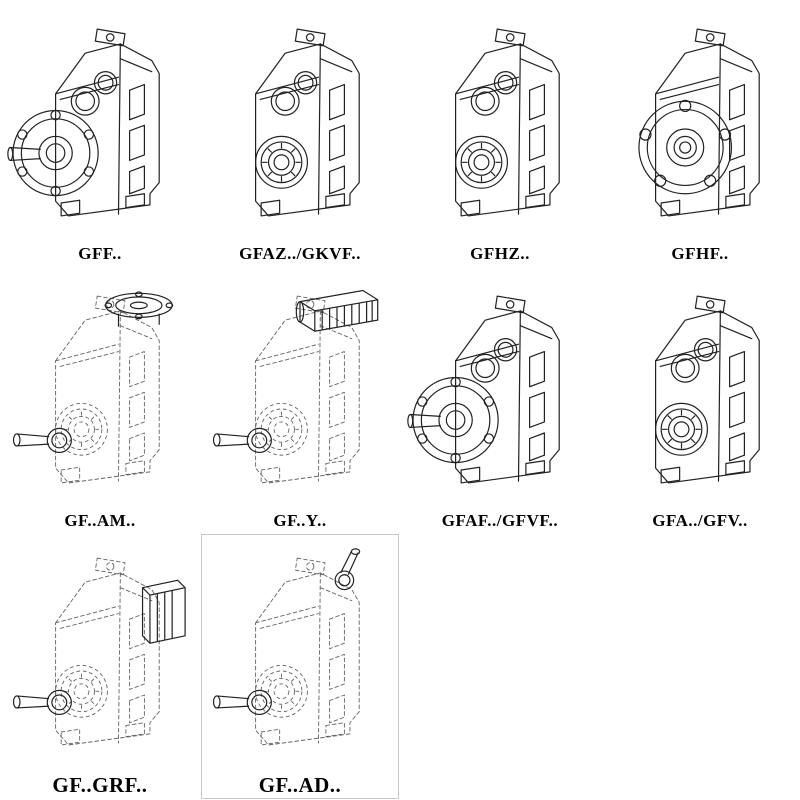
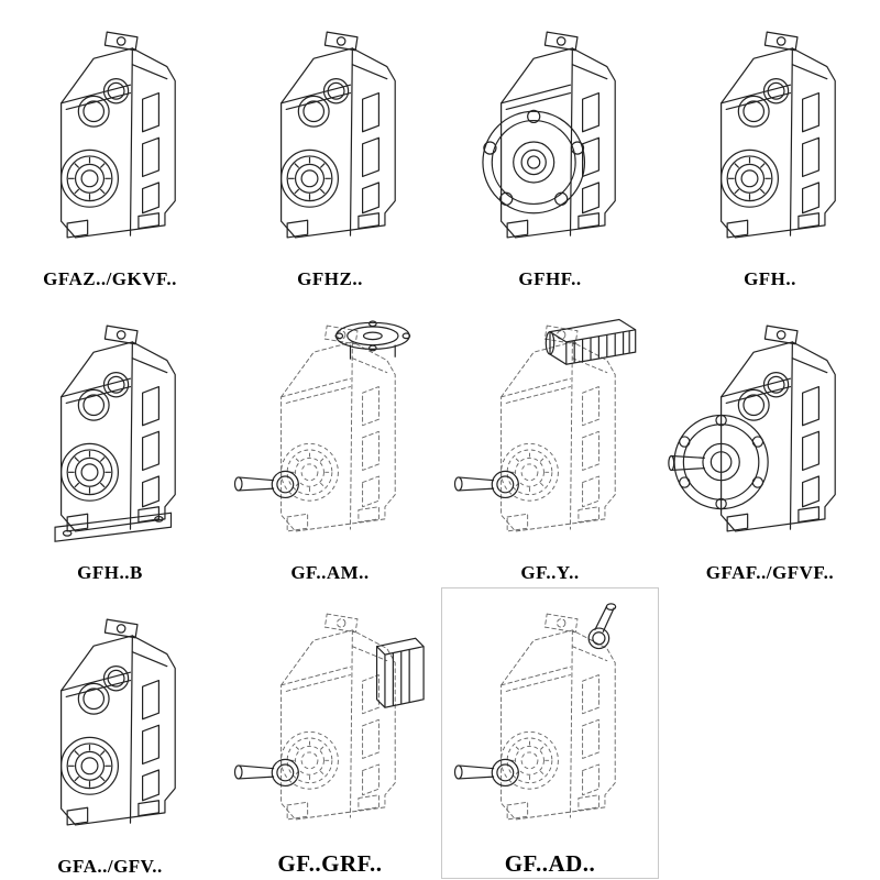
- GFF..
  GFAZ../GKVF..
  GFHZ..
  GFHF..
+ GFH..
+ GFH..B
  GF..AM..
  GF..Y..
  GFAF../GFVF..
  GFA../GFV..
  GF..GRF..
  GF..AD..
